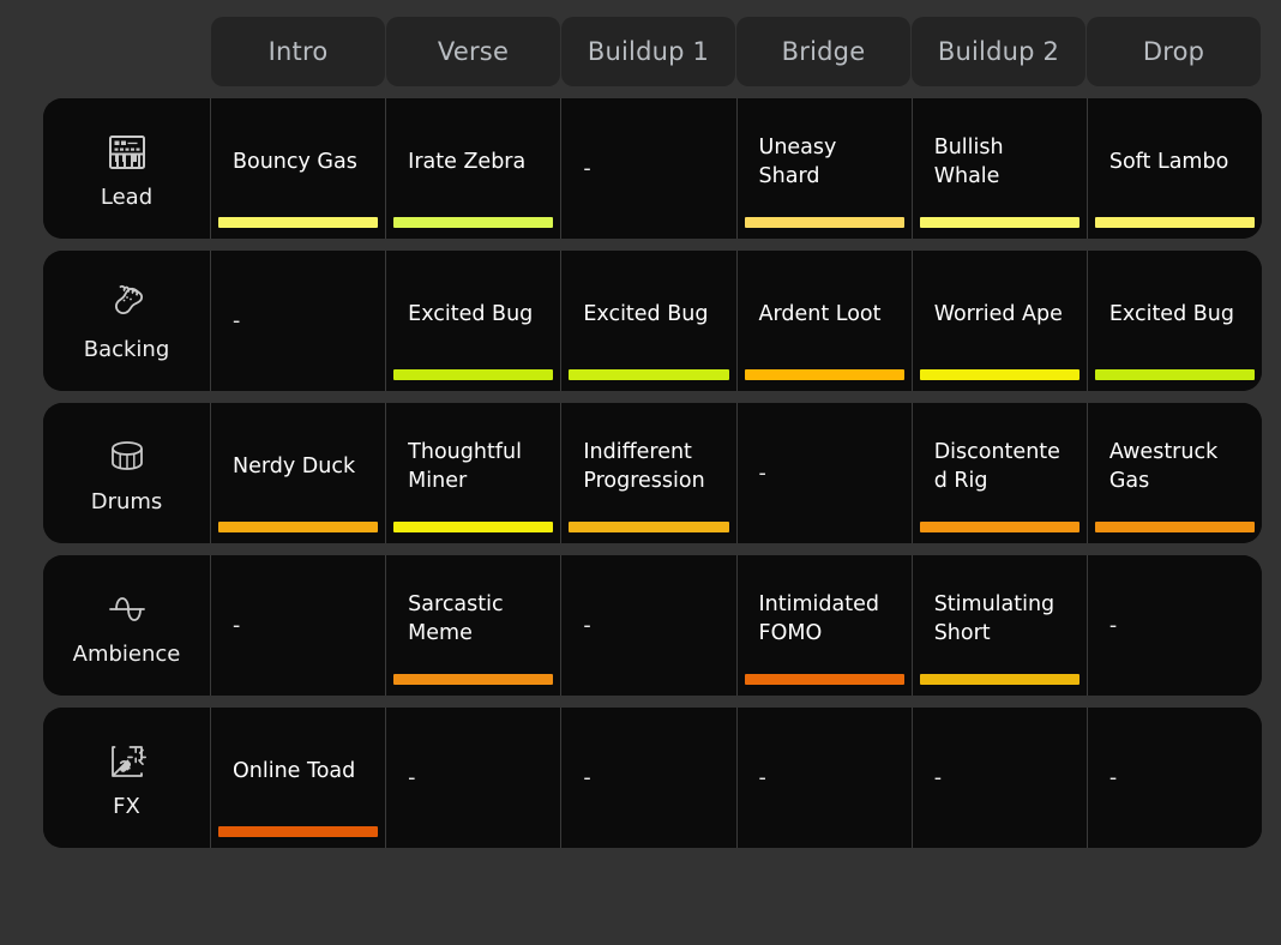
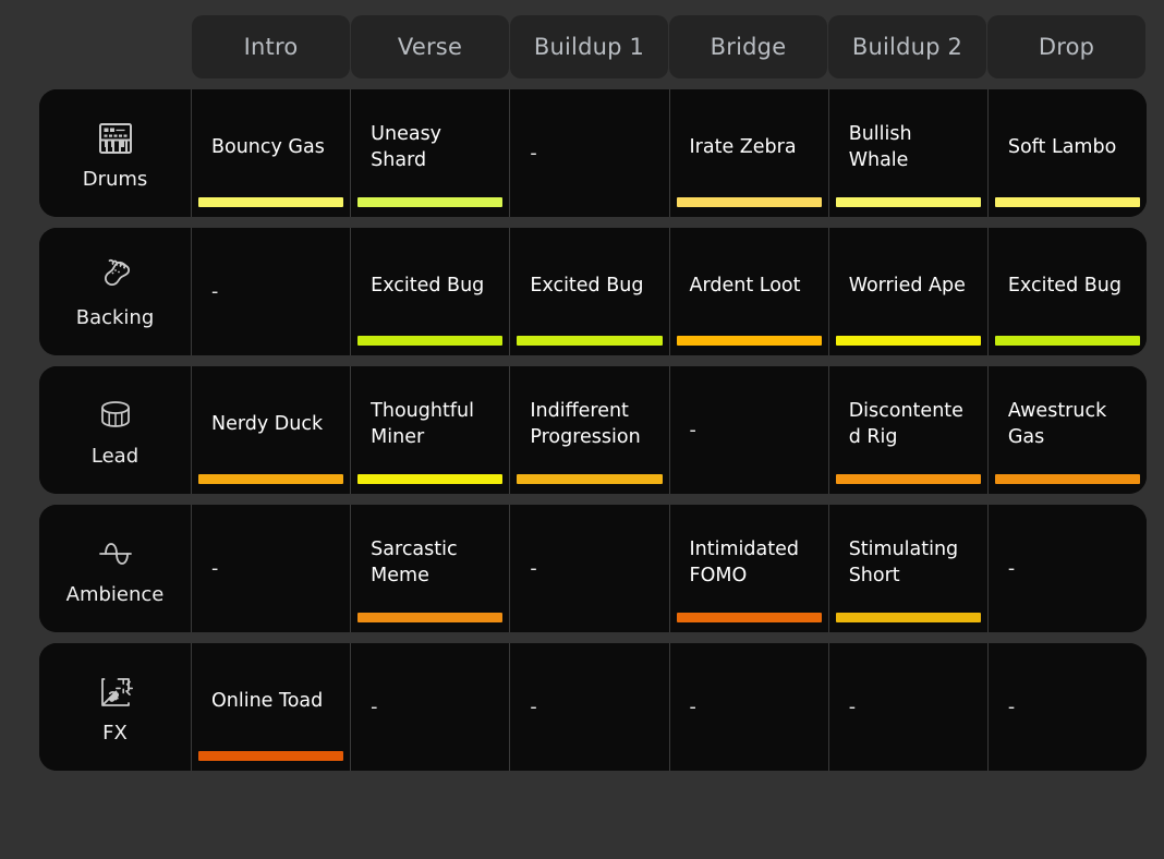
  Intro
  Verse
  Buildup 1
  Bridge
  Buildup 2
  Drop
- Lead
+ Drums
  Bouncy Gas
- Irate Zebra
+ Uneasy Shard
  -
- Uneasy Shard
+ Irate Zebra
  Bullish Whale
  Soft Lambo
  Backing
  -
  Excited Bug
  Excited Bug
  Ardent Loot
  Worried Ape
  Excited Bug
- Drums
+ Lead
  Nerdy Duck
  Thoughtful Miner
  Indifferent Progression
  -
  Discontented Rig
  Awestruck Gas
  Ambience
  -
  Sarcastic Meme
  -
  Intimidated FOMO
  Stimulating Short
  -
  FX
  Online Toad
  -
  -
  -
  -
  -
